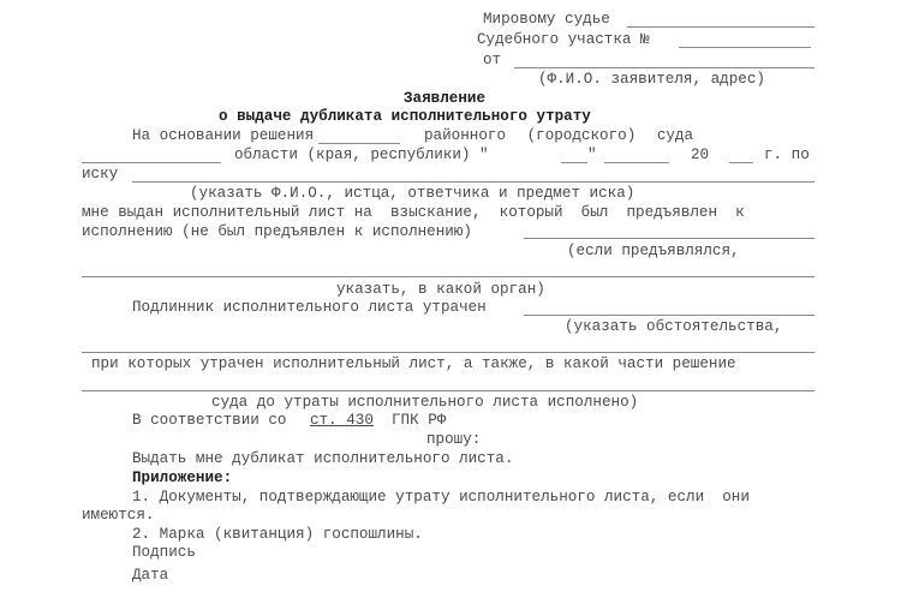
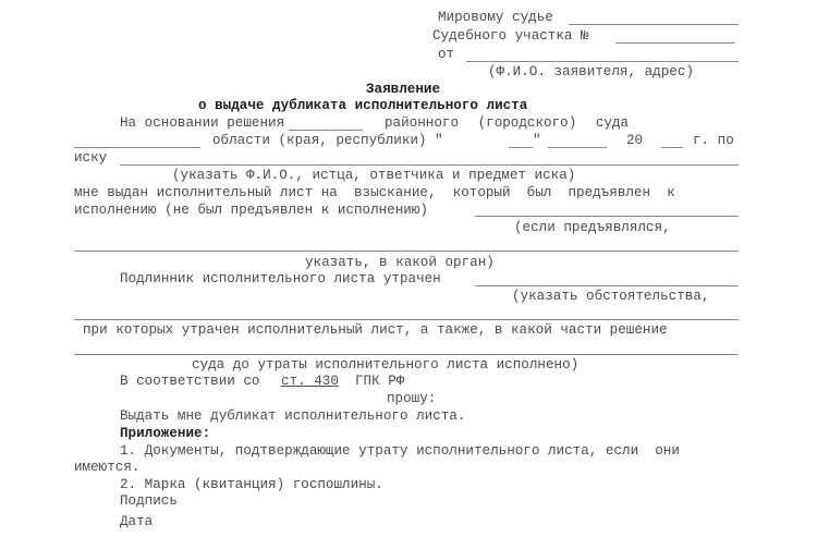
  Мировому судье
  Судебного участка №
  от
  (Ф.И.О. заявителя, адрес)
  Заявление
- о выдаче дубликата исполнительного утрату
+ о выдаче дубликата исполнительного листа
  На основании решения
  районного (городского) суда
  области (края, республики) "
  "
  20
  г. по
  иску
  (указать Ф.И.О., истца, ответчика и предмет иска)
  мне выдан исполнительный лист на взыскание, который был предъявлен к
  исполнению (не был предъявлен к исполнению)
  (если предъявлялся,
  указать, в какой орган)
  Подлинник исполнительного листа утрачен
  (указать обстоятельства,
  при которых утрачен исполнительный лист, а также, в какой части решение
  суда до утраты исполнительного листа исполнено)
  В соответствии со
  ст. 430
  ГПК РФ
  прошу:
  Выдать мне дубликат исполнительного листа.
  Приложение:
  1. Документы, подтверждающие утрату исполнительного листа, если они
  имеются.
  2. Марка (квитанция) госпошлины.
  Подпись
  Дата
